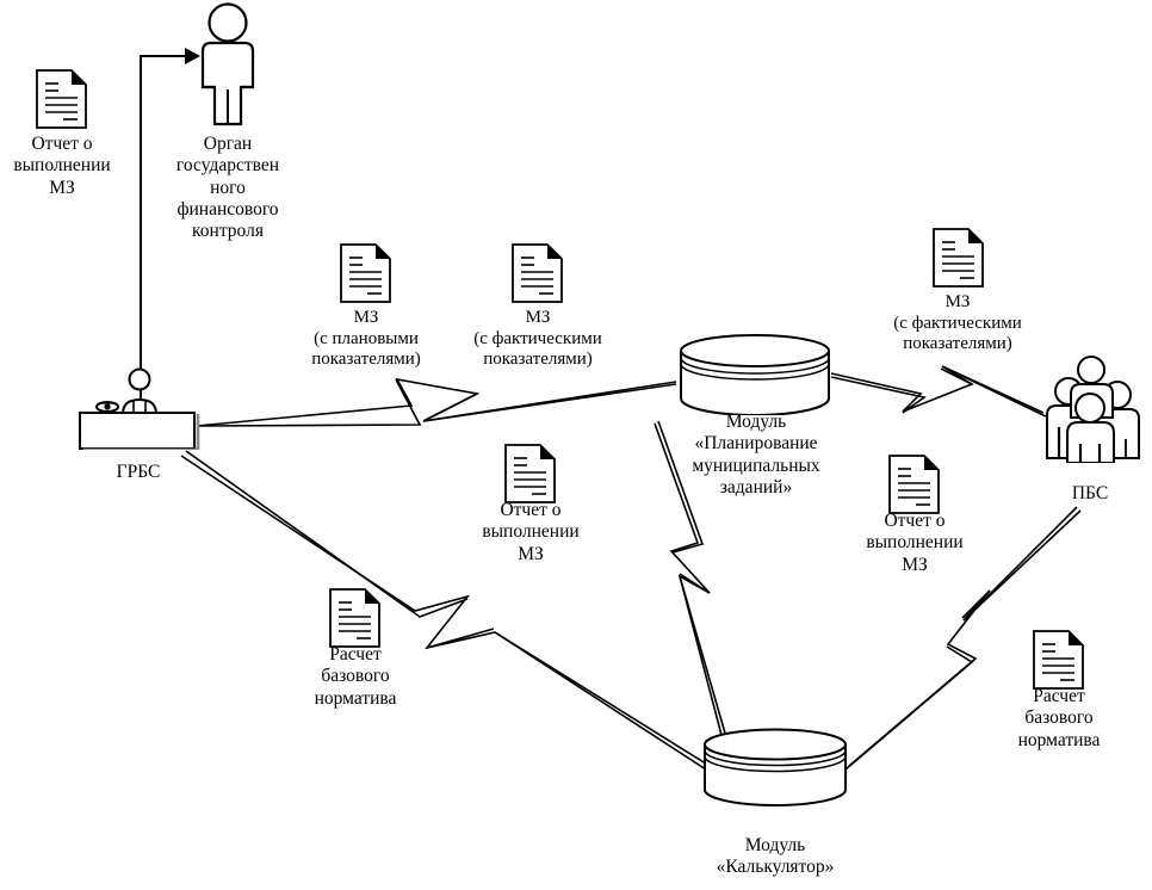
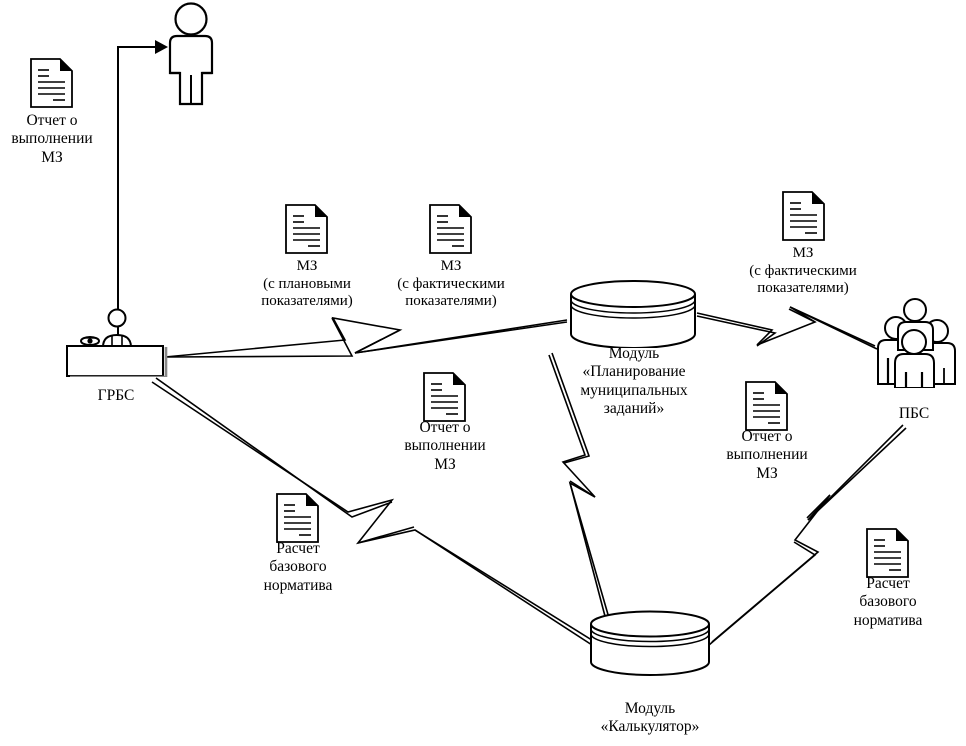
- Орган
- государствен
- ного
- финансового
- контроля
  ГРБС
  ПБС
  Модуль
  «Планирование
  муниципальных
  заданий»
  Модуль
  «Калькулятор»
  Отчет о
  выполнении
  МЗ
  МЗ
  (с плановыми
  показателями)
  МЗ
  (с фактическими
  показателями)
  МЗ
  (с фактическими
  показателями)
  Отчет о
  выполнении
  МЗ
  Отчет о
  выполнении
  МЗ
  Расчет
  базового
  норматива
  Расчет
  базового
  норматива
